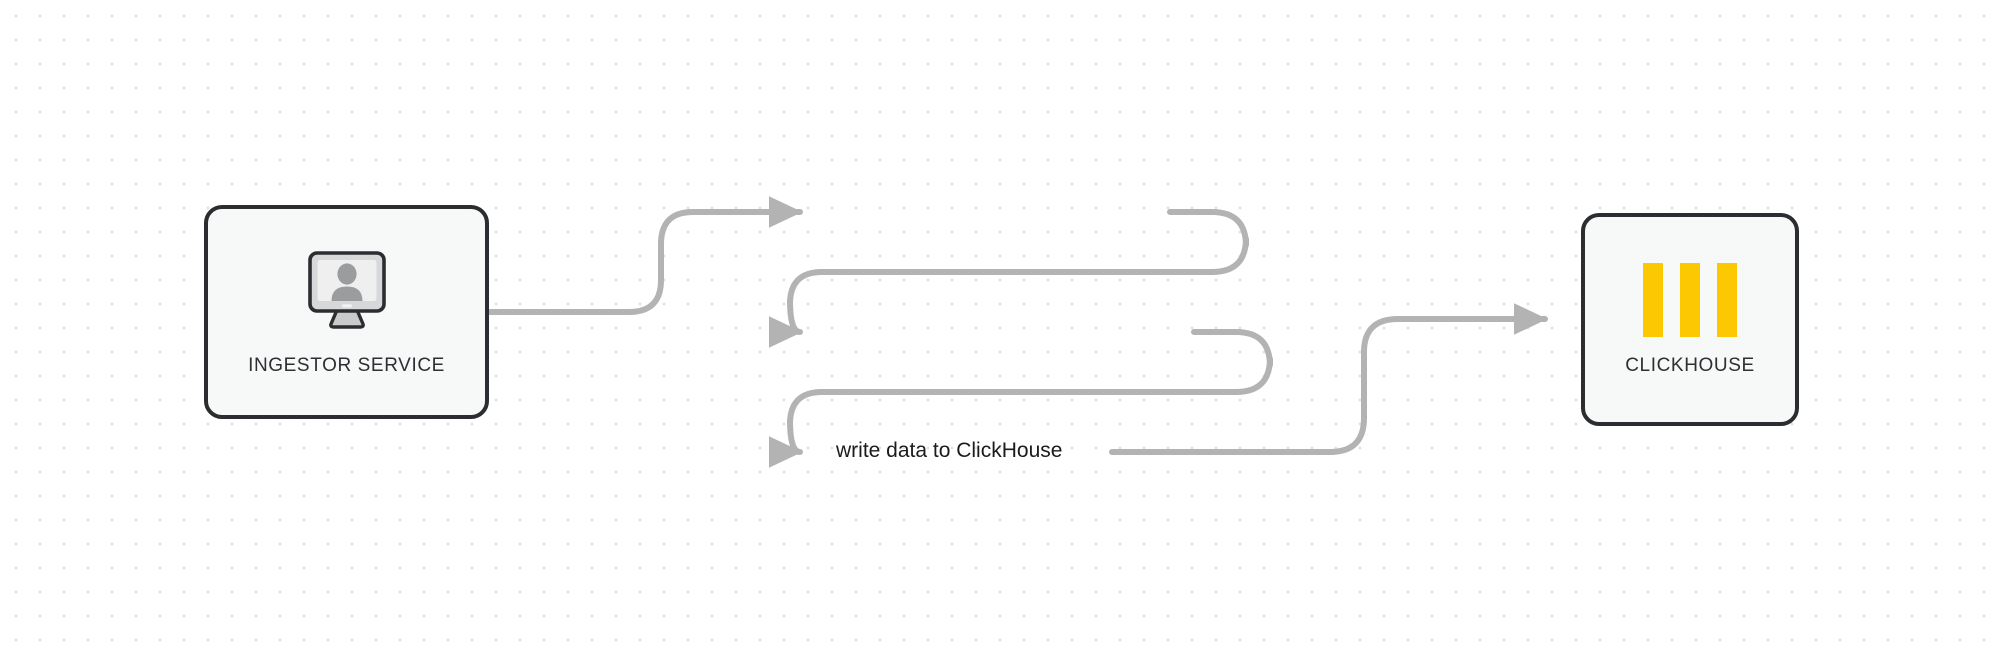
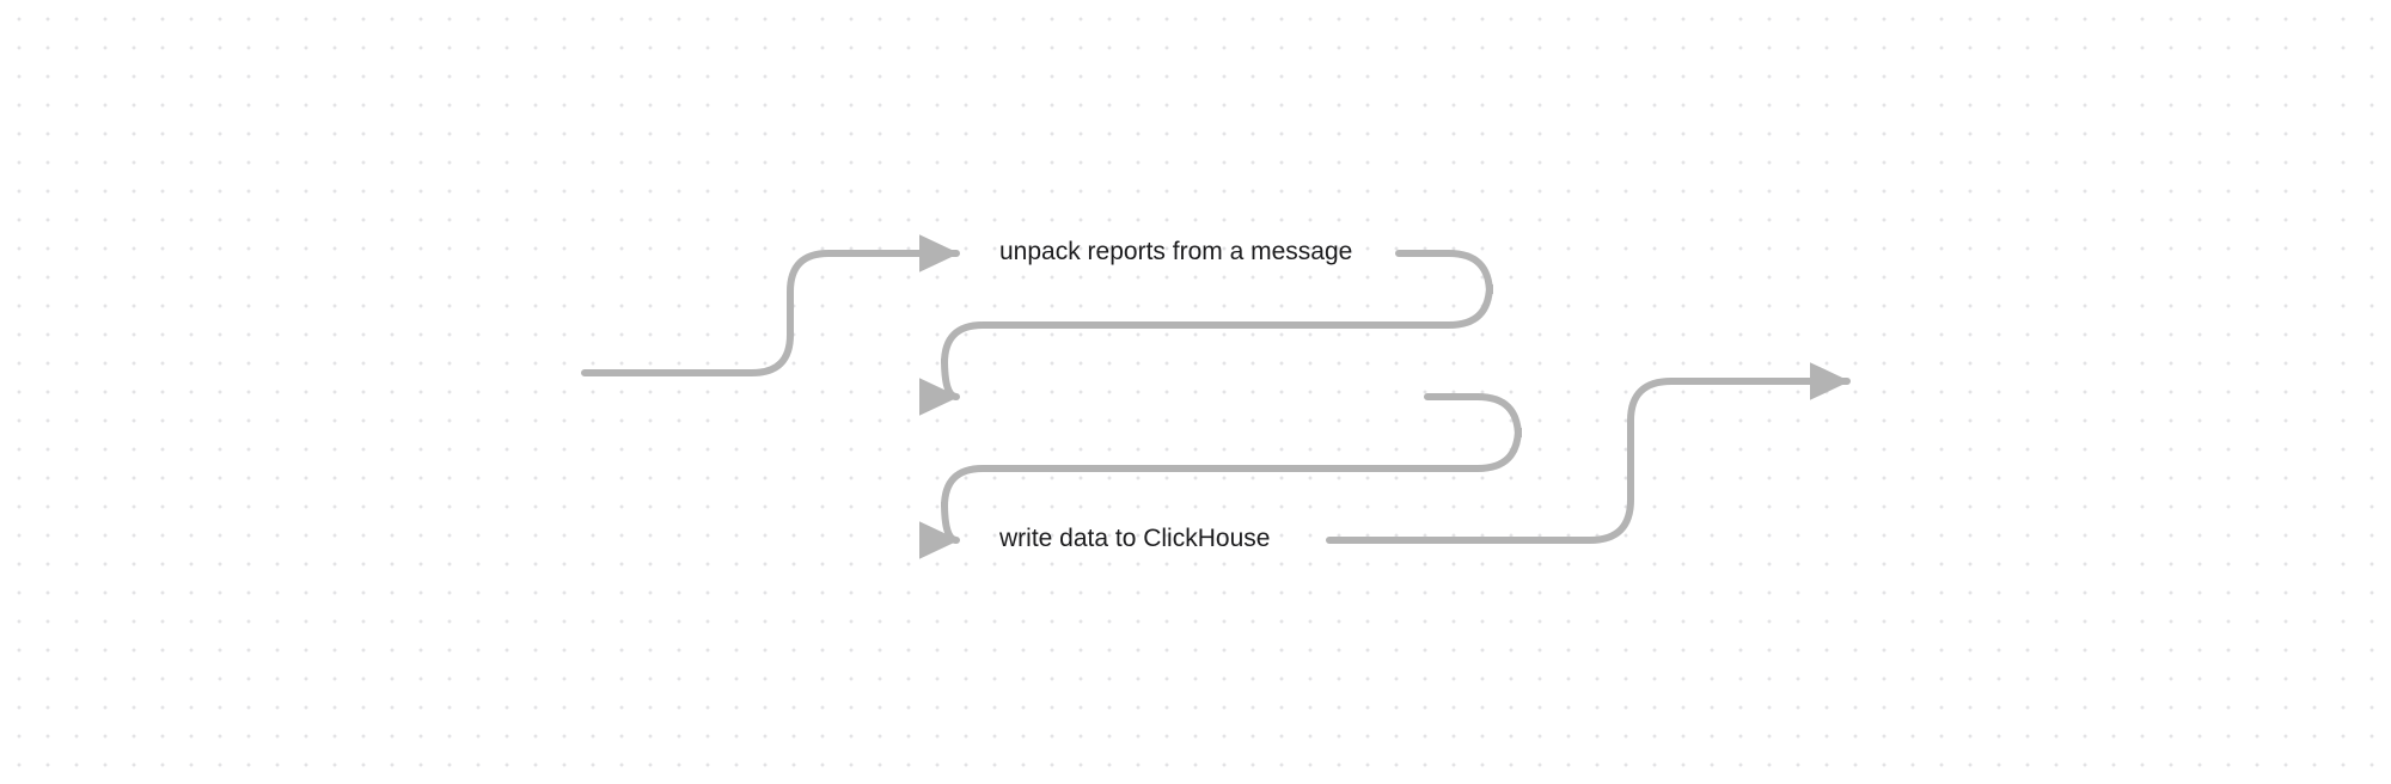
+ unpack reports from a message
  write data to ClickHouse
- INGESTOR SERVICE
- CLICKHOUSE
